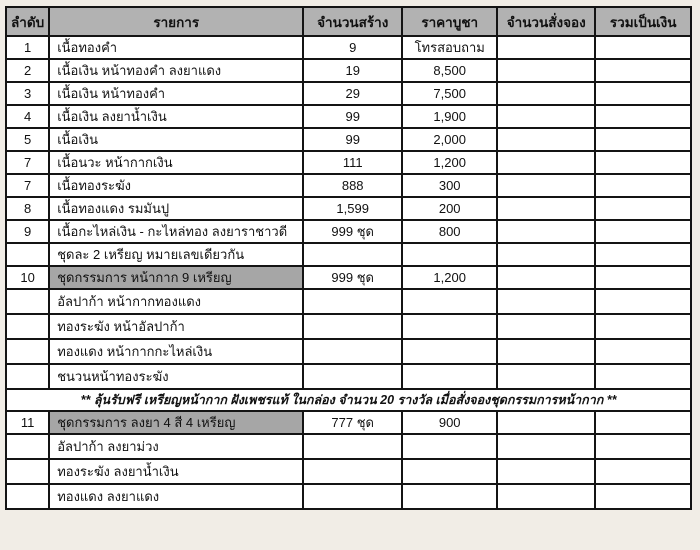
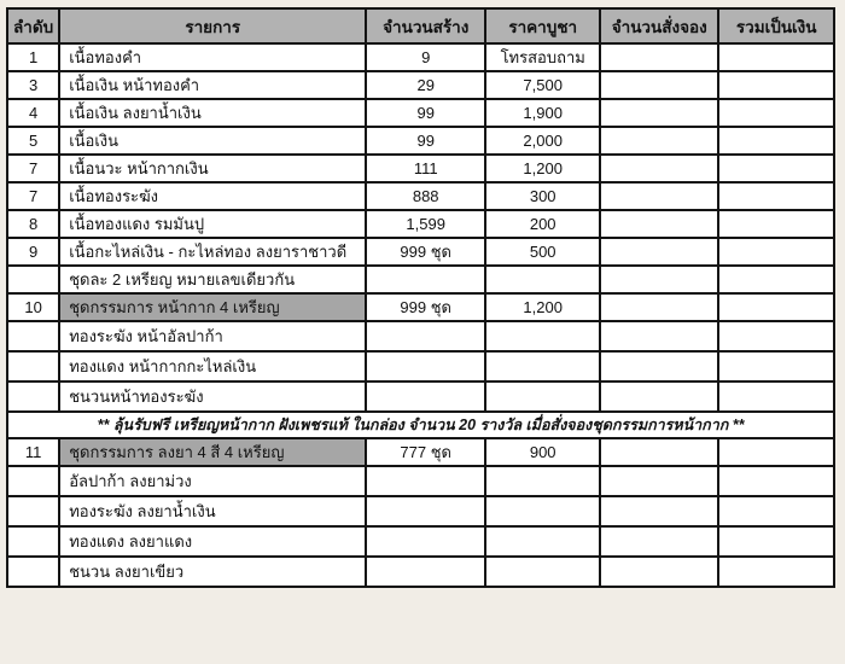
  ลำดับ	รายการ	จำนวนสร้าง	ราคาบูชา	จำนวนสั่งจอง	รวมเป็นเงิน
  1	เนื้อทองคำ	9	โทรสอบถาม
- 2	เนื้อเงิน หน้าทองคำ ลงยาแดง	19	8,500
  3	เนื้อเงิน หน้าทองคำ	29	7,500
  4	เนื้อเงิน ลงยาน้ำเงิน	99	1,900
  5	เนื้อเงิน	99	2,000
  7	เนื้อนวะ หน้ากากเงิน	111	1,200
  7	เนื้อทองระฆัง	888	300
  8	เนื้อทองแดง รมมันปู	1,599	200
- 9	เนื้อกะไหล่เงิน - กะไหล่ทอง ลงยาราชาวดี	999 ชุด	800
+ 9	เนื้อกะไหล่เงิน - กะไหล่ทอง ลงยาราชาวดี	999 ชุด	500
  	ชุดละ 2 เหรียญ หมายเลขเดียวกัน
- 10	ชุดกรรมการ หน้ากาก 9 เหรียญ	999 ชุด	1,200
+ 10	ชุดกรรมการ หน้ากาก 4 เหรียญ	999 ชุด	1,200
- 	อัลปาก้า หน้ากากทองแดง
  	ทองระฆัง หน้าอัลปาก้า
  	ทองแดง หน้ากากกะไหล่เงิน
  	ชนวนหน้าทองระฆัง
  ** ลุ้นรับฟรี เหรียญหน้ากาก ฝังเพชรแท้ ในกล่อง จำนวน 20 รางวัล เมื่อสั่งจองชุดกรรมการหน้ากาก **
  11	ชุดกรรมการ ลงยา 4 สี 4 เหรียญ	777 ชุด	900
  	อัลปาก้า ลงยาม่วง
  	ทองระฆัง ลงยาน้ำเงิน
  	ทองแดง ลงยาแดง
+ 	ชนวน ลงยาเขียว
